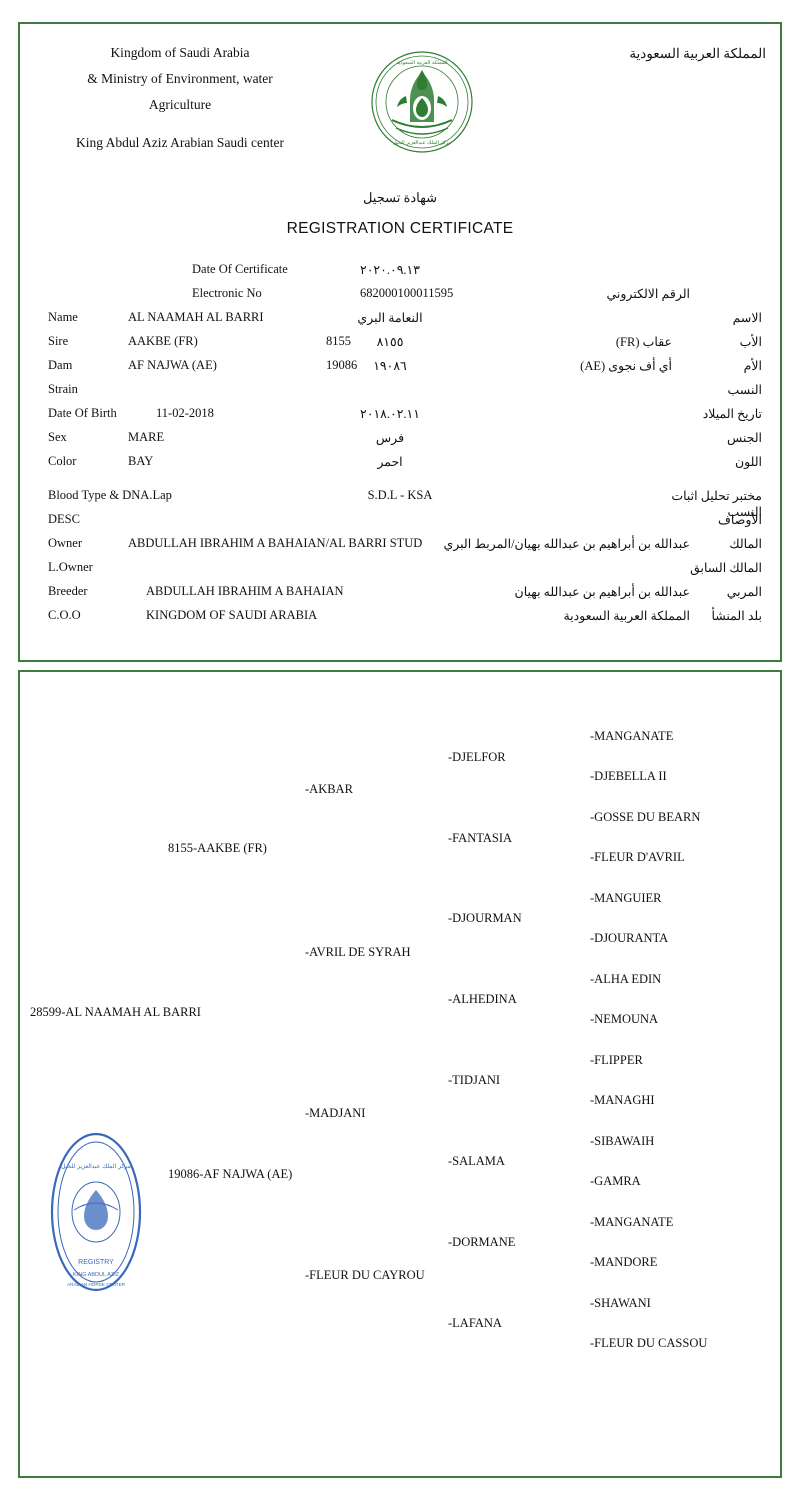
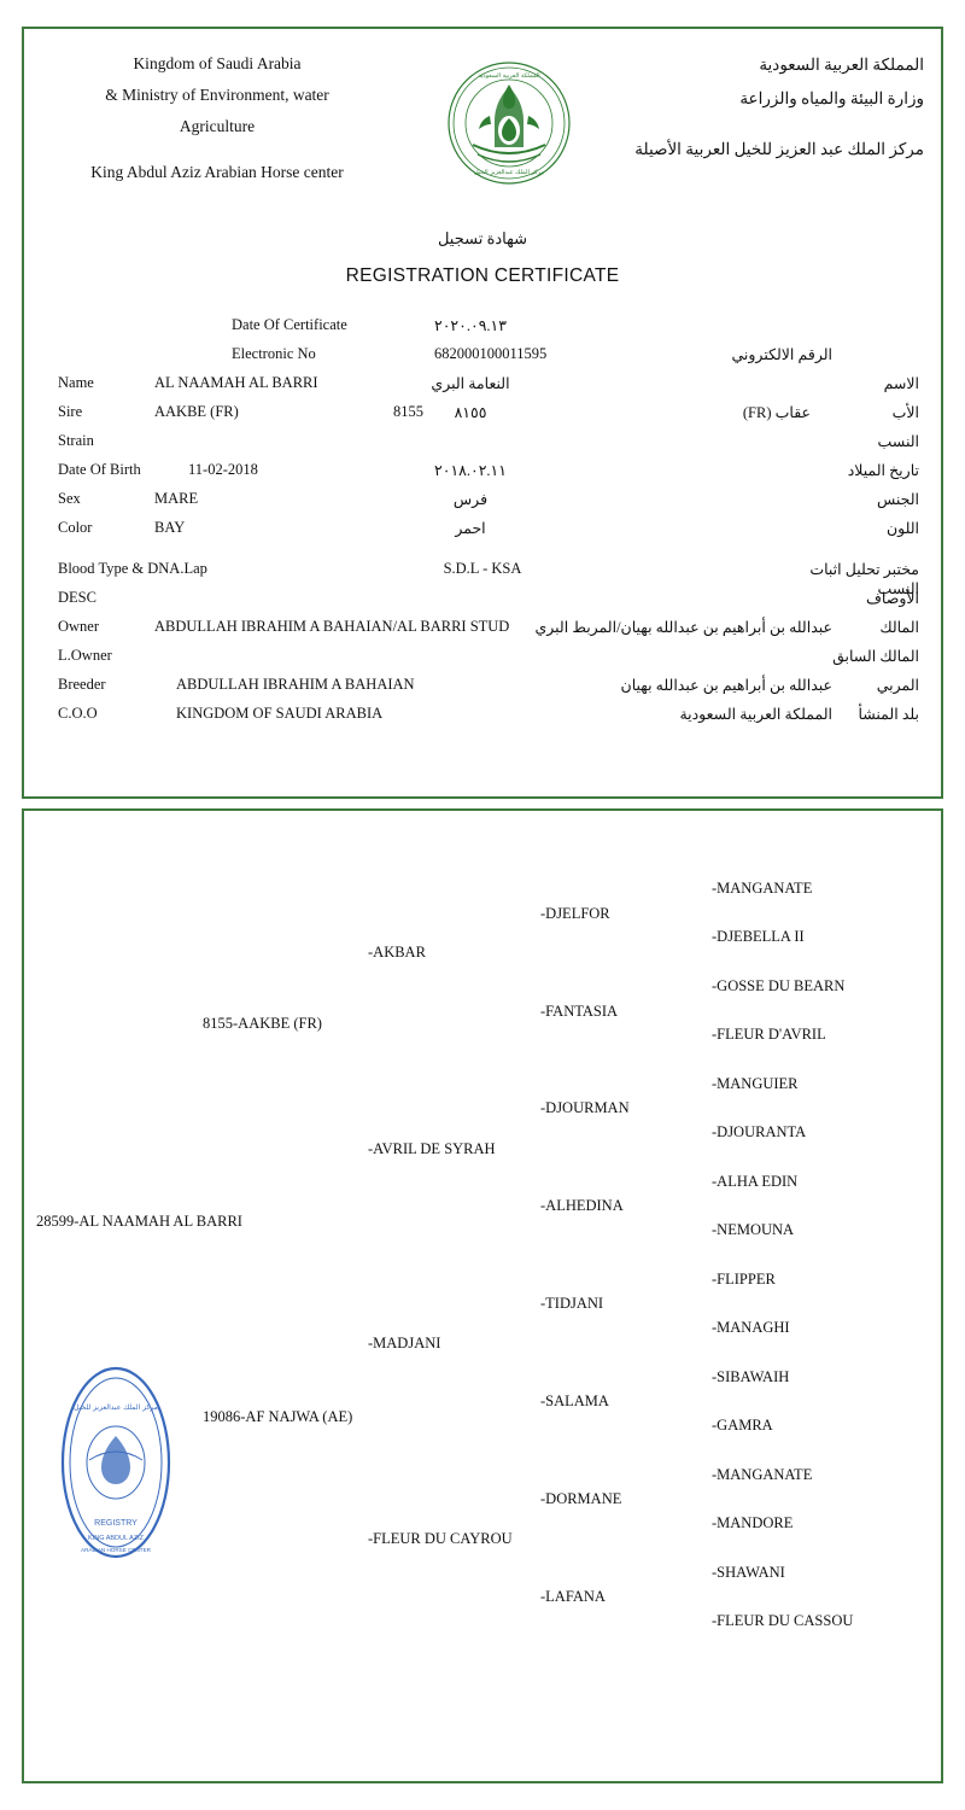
  Kingdom of Saudi Arabia
  & Ministry of Environment, water
  Agriculture
- King Abdul Aziz Arabian Saudi center
+ King Abdul Aziz Arabian Horse center
  المملكة العربية السعودية
+ وزارة البيئة والمياه والزراعة
+ مركز الملك عبد العزيز للخيل العربية الأصيلة
  شهادة تسجيل
  REGISTRATION CERTIFICATE
  Date Of Certificate
  ٢٠٢٠.٠٩.١٣
  Electronic No
  682000100011595
  الرقم الالكتروني
  Name
  AL NAAMAH AL BARRI
  النعامة البري
  الاسم
  Sire
  AAKBE (FR)
  8155
  ٨١٥٥
  عقاب (FR)
  الأب
- Dam
- AF NAJWA (AE)
- 19086
- ١٩٠٨٦
- أي أف نجوى (AE)
- الأم
  Strain
  النسب
  Date Of Birth
  11-02-2018
  ٢٠١٨.٠٢.١١
  تاريخ الميلاد
  Sex
  MARE
  فرس
  الجنس
  Color
  BAY
  احمر
  اللون
  Blood Type & DNA.Lap
  S.D.L - KSA
  مختبر تحليل اثبات النسب
  DESC
  الأوصاف
  Owner
  ABDULLAH IBRAHIM A BAHAIAN/AL BARRI STUD
  عبدالله بن أبراهيم بن عبدالله بهيان/المربط البري
  المالك
  L.Owner
  المالك السابق
  Breeder
  ABDULLAH IBRAHIM A BAHAIAN
  عبدالله بن أبراهيم بن عبدالله بهيان
  المربي
  C.O.O
  KINGDOM OF SAUDI ARABIA
  المملكة العربية السعودية
  بلد المنشأ
  28599-AL NAAMAH AL BARRI
  8155-AAKBE (FR)
  19086-AF NAJWA (AE)
  -AKBAR
  -AVRIL DE SYRAH
  -MADJANI
  -FLEUR DU CAYROU
  -DJELFOR
  -FANTASIA
  -DJOURMAN
  -ALHEDINA
  -TIDJANI
  -SALAMA
  -DORMANE
  -LAFANA
  -MANGANATE
  -DJEBELLA II
  -GOSSE DU BEARN
  -FLEUR D'AVRIL
  -MANGUIER
  -DJOURANTA
  -ALHA EDIN
  -NEMOUNA
  -FLIPPER
  -MANAGHI
  -SIBAWAIH
  -GAMRA
  -MANGANATE
  -MANDORE
  -SHAWANI
  -FLEUR DU CASSOU
